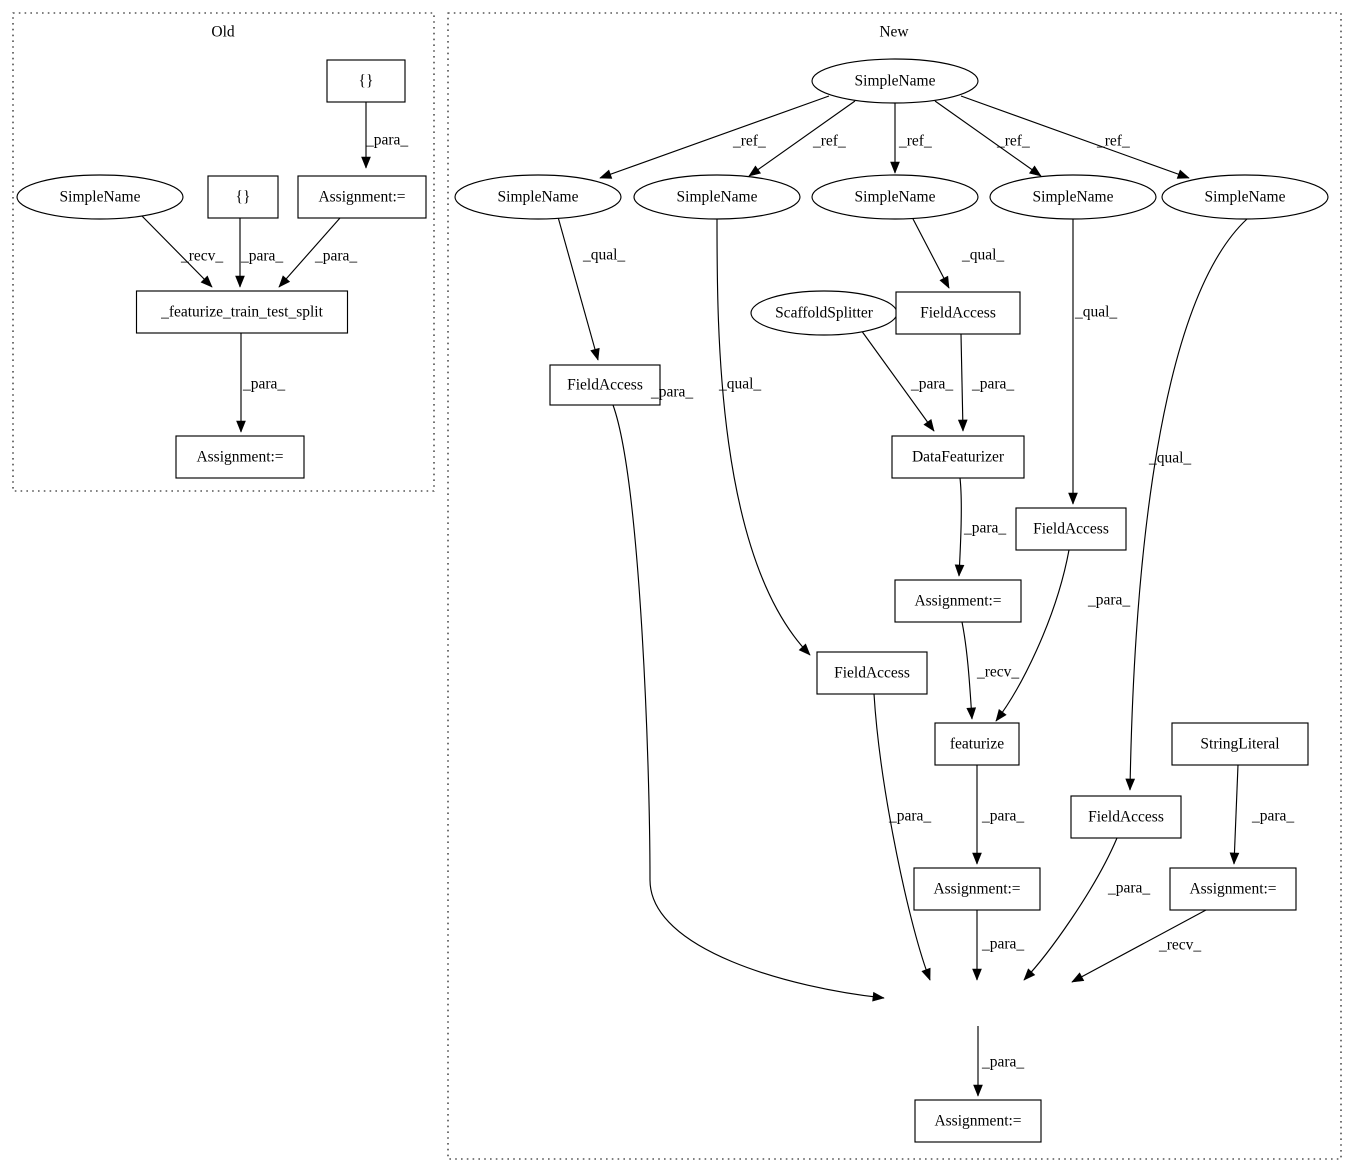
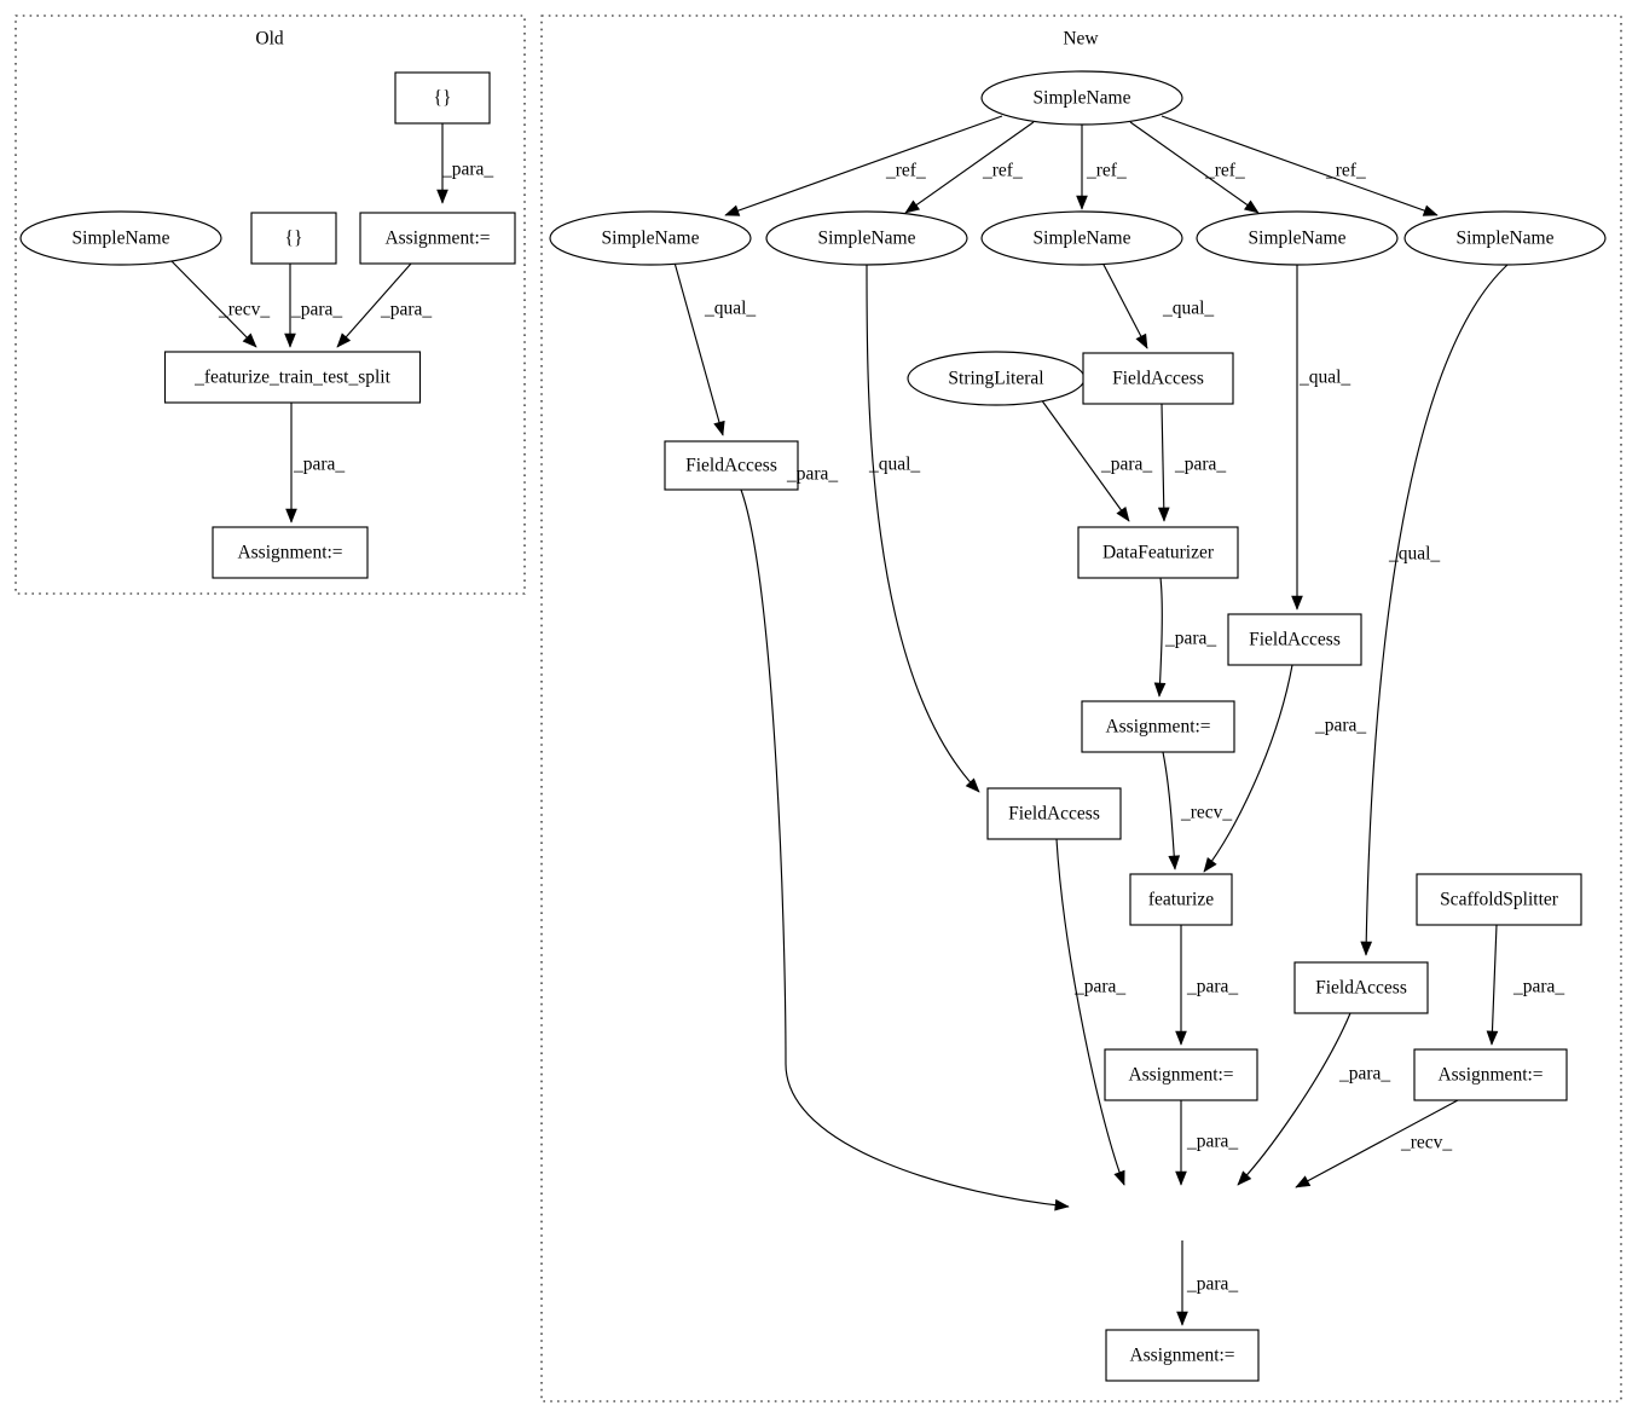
  Old
  New
  {}
  SimpleName
  {}
  Assignment:=
  _featurize_train_test_split
  Assignment:=
  SimpleName
  SimpleName
  SimpleName
  SimpleName
  SimpleName
  SimpleName
- ScaffoldSplitter
+ StringLiteral
  FieldAccess
  FieldAccess
  DataFeaturizer
  FieldAccess
  Assignment:=
  FieldAccess
  featurize
- StringLiteral
+ ScaffoldSplitter
  FieldAccess
  Assignment:=
  Assignment:=
  Assignment:=
  _para_
  _recv_
  _para_
  _para_
  _para_
  _ref_
  _ref_
  _ref_
  _ref_
  _ref_
  _qual_
  _qual_
  _qual_
  _qual_
  _qual_
  _para_
  _para_
  _para_
  _recv_
  _para_
  _para_
  _para_
  _para_
  _para_
  _para_
  _para_
  _recv_
  _para_
